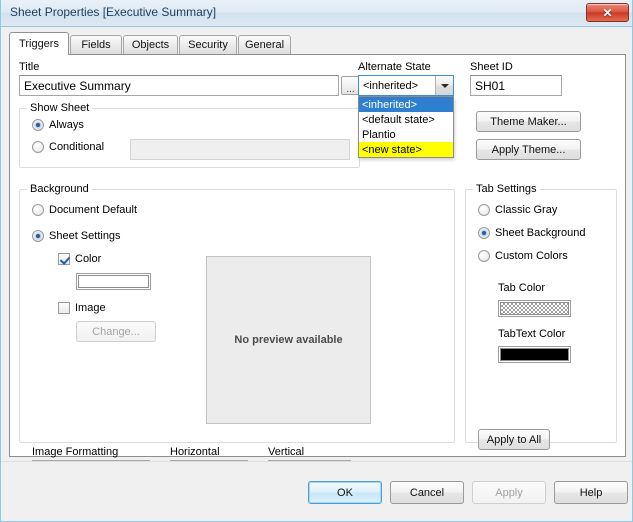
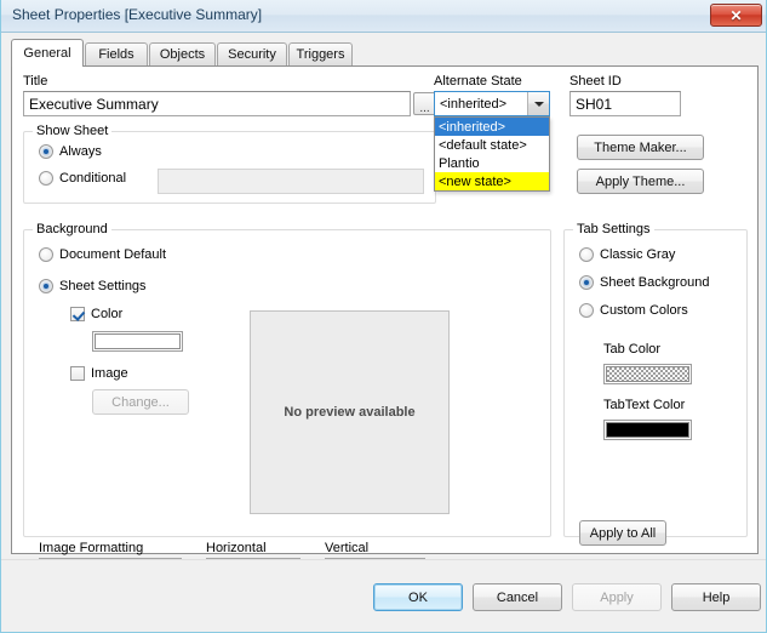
  Sheet Properties [Executive Summary]
  ✕
- Triggers
+ General
  Fields
  Objects
  Security
- General
+ Triggers
  Title
  Executive Summary
  ...
  Show Sheet
  Always
  Conditional
  Alternate State
  <inherited>
  <inherited>
  <default state>
  Plantio
  <new state>
  Sheet ID
  SH01
  Theme Maker...
  Apply Theme...
  Background
  Document Default
  Sheet Settings
  Color
  Image
  Change...
  No preview available
  Image Formatting
  Horizontal
  Vertical
  Tab Settings
  Classic Gray
  Sheet Background
  Custom Colors
  Tab Color
  TabText Color
  Apply to All
  OK
  Cancel
  Apply
  Help
